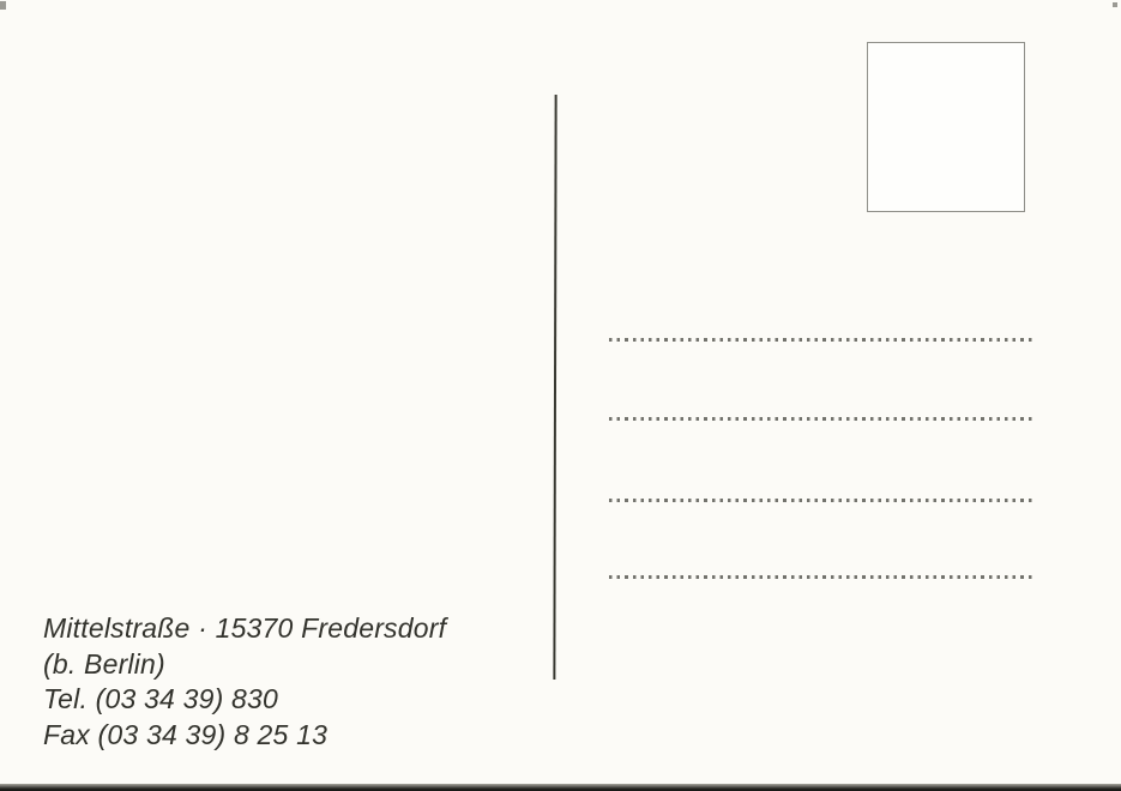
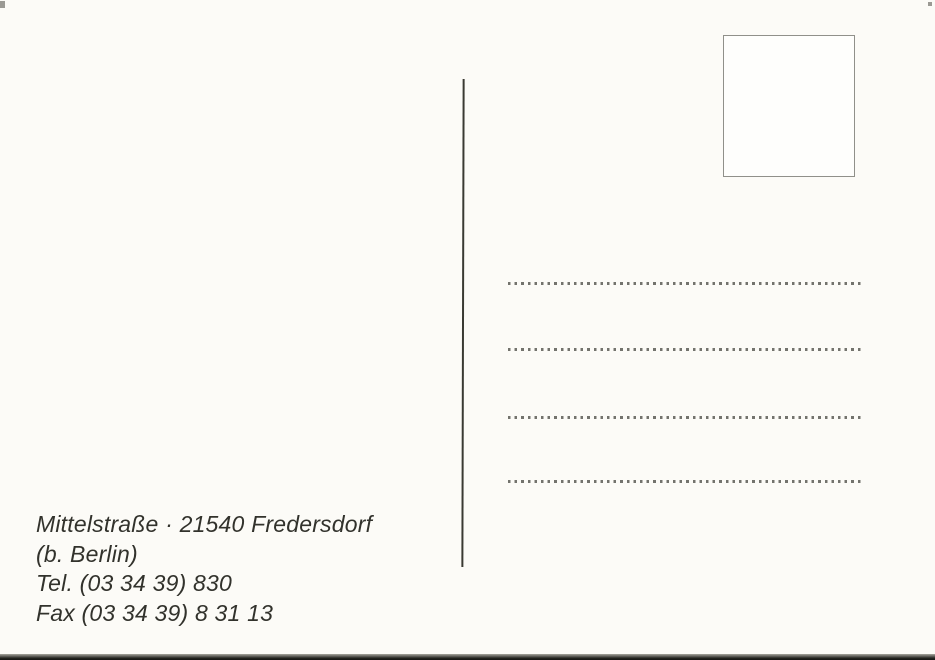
- Mittelstraße · 15370 Fredersdorf
+ Mittelstraße · 21540 Fredersdorf
  (b. Berlin)
  Tel. (03 34 39) 830
- Fax (03 34 39) 8 25 13
+ Fax (03 34 39) 8 31 13
